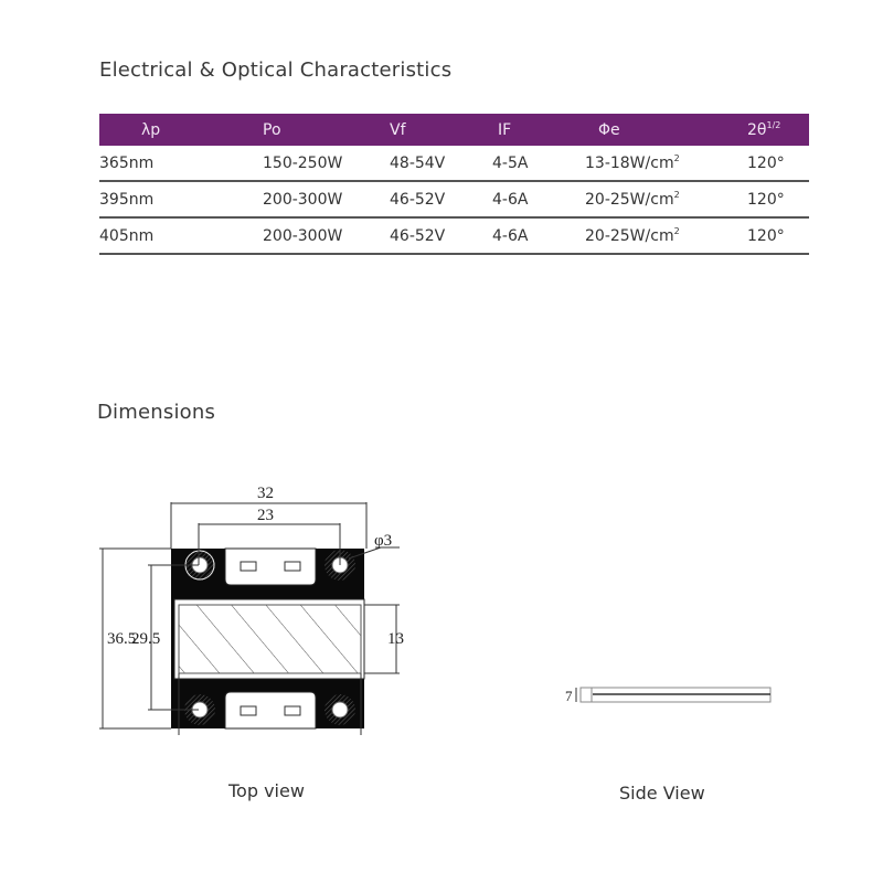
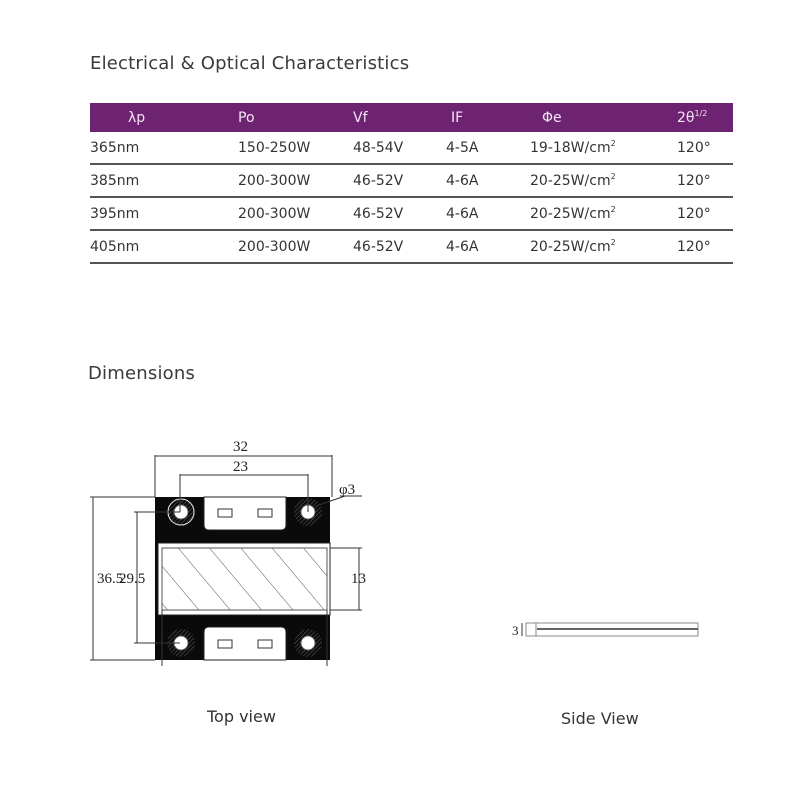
  Electrical & Optical Characteristics
  λp	Po	Vf	IF	Φe	2θ1/2
- 365nm	150-250W	48-54V	4-5A	13-18W/cm2	120°
+ 365nm	150-250W	48-54V	4-5A	19-18W/cm2	120°
+ 385nm	200-300W	46-52V	4-6A	20-25W/cm2	120°
  395nm	200-300W	46-52V	4-6A	20-25W/cm2	120°
  405nm	200-300W	46-52V	4-6A	20-25W/cm2	120°
  Dimensions
  32
  23
  φ3
  36.5
  29.5
  13
- 7
+ 3
  Top view
  Side View
